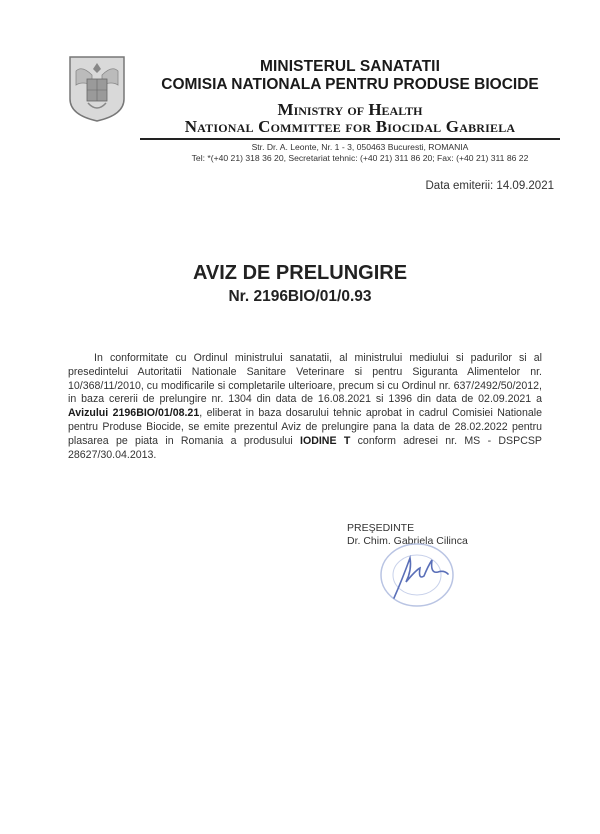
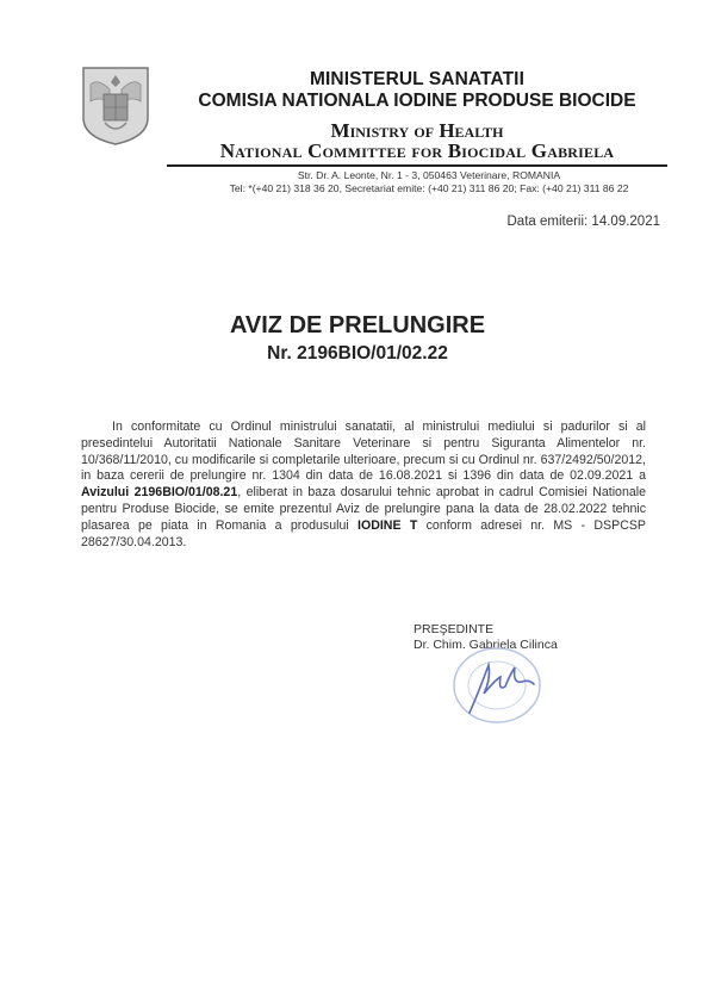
  MINISTERUL SANATATII
- COMISIA NATIONALA PENTRU PRODUSE BIOCIDE
+ COMISIA NATIONALA IODINE PRODUSE BIOCIDE
  Ministry of Health
  National Committee for Biocidal Gabriela
- Str. Dr. A. Leonte, Nr. 1 - 3, 050463 Bucuresti, ROMANIA
+ Str. Dr. A. Leonte, Nr. 1 - 3, 050463 Veterinare, ROMANIA
- Tel: *(+40 21) 318 36 20, Secretariat tehnic: (+40 21) 311 86 20; Fax: (+40 21) 311 86 22
+ Tel: *(+40 21) 318 36 20, Secretariat emite: (+40 21) 311 86 20; Fax: (+40 21) 311 86 22
  Data emiterii: 14.09.2021
  AVIZ DE PRELUNGIRE
- Nr. 2196BIO/01/0.93
+ Nr. 2196BIO/01/02.22
- In conformitate cu Ordinul ministrului sanatatii, al ministrului mediului si padurilor si al presedintelui Autoritatii Nationale Sanitare Veterinare si pentru Siguranta Alimentelor nr. 10/368/11/2010, cu modificarile si completarile ulterioare, precum si cu Ordinul nr. 637/2492/50/2012, in baza cererii de prelungire nr. 1304 din data de 16.08.2021 si 1396 din data de 02.09.2021 a Avizului 2196BIO/01/08.21, eliberat in baza dosarului tehnic aprobat in cadrul Comisiei Nationale pentru Produse Biocide, se emite prezentul Aviz de prelungire pana la data de 28.02.2022 pentru plasarea pe piata in Romania a produsului IODINE T conform adresei nr. MS - DSPCSP 28627/30.04.2013.
+ In conformitate cu Ordinul ministrului sanatatii, al ministrului mediului si padurilor si al presedintelui Autoritatii Nationale Sanitare Veterinare si pentru Siguranta Alimentelor nr. 10/368/11/2010, cu modificarile si completarile ulterioare, precum si cu Ordinul nr. 637/2492/50/2012, in baza cererii de prelungire nr. 1304 din data de 16.08.2021 si 1396 din data de 02.09.2021 a Avizului 2196BIO/01/08.21, eliberat in baza dosarului tehnic aprobat in cadrul Comisiei Nationale pentru Produse Biocide, se emite prezentul Aviz de prelungire pana la data de 28.02.2022 tehnic plasarea pe piata in Romania a produsului IODINE T conform adresei nr. MS - DSPCSP 28627/30.04.2013.
  PREŞEDINTE
  Dr. Chim. Gabriela Cilinca
